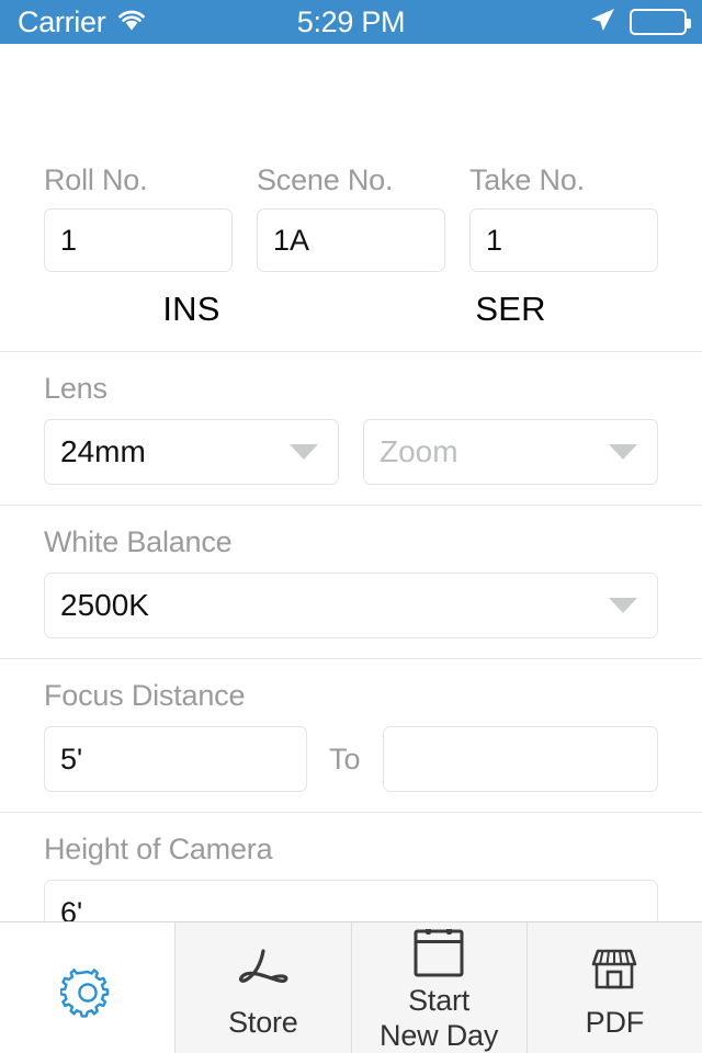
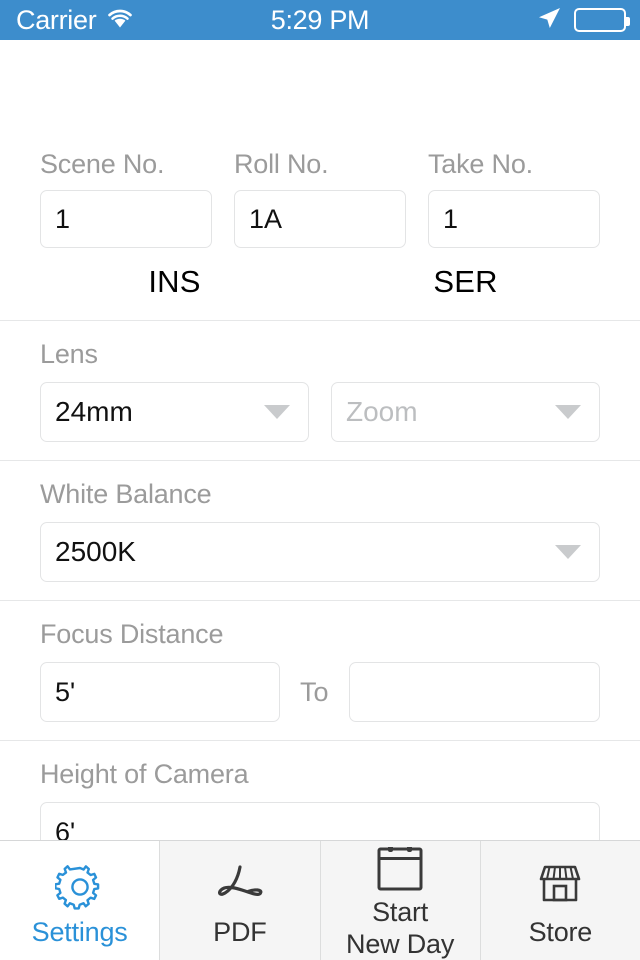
  Carrier
  5:29 PM
- Roll No.
+ Scene No.
  1
- Scene No.
+ Roll No.
  1A
  Take No.
  1
  INS
  SER
  Lens
  24mm
  Zoom
  White Balance
  2500K
  Focus Distance
  5'
  To
  Height of Camera
  6'
+ Settings
- Store
+ PDF
  Start
  New Day
- PDF
+ Store
